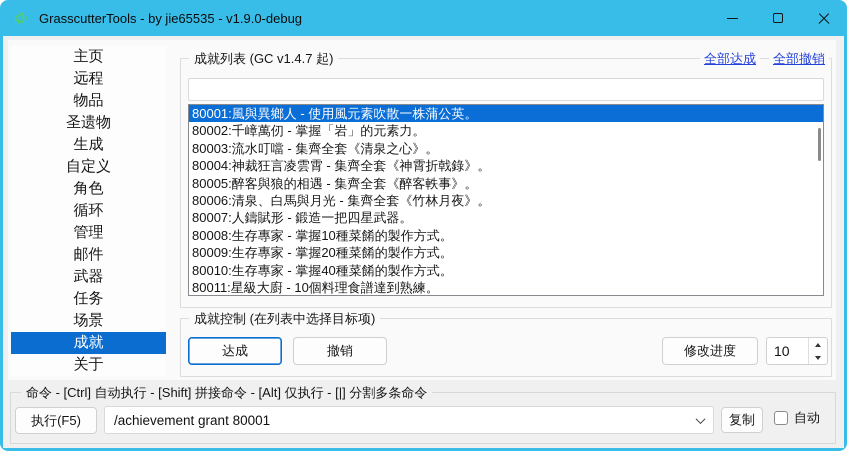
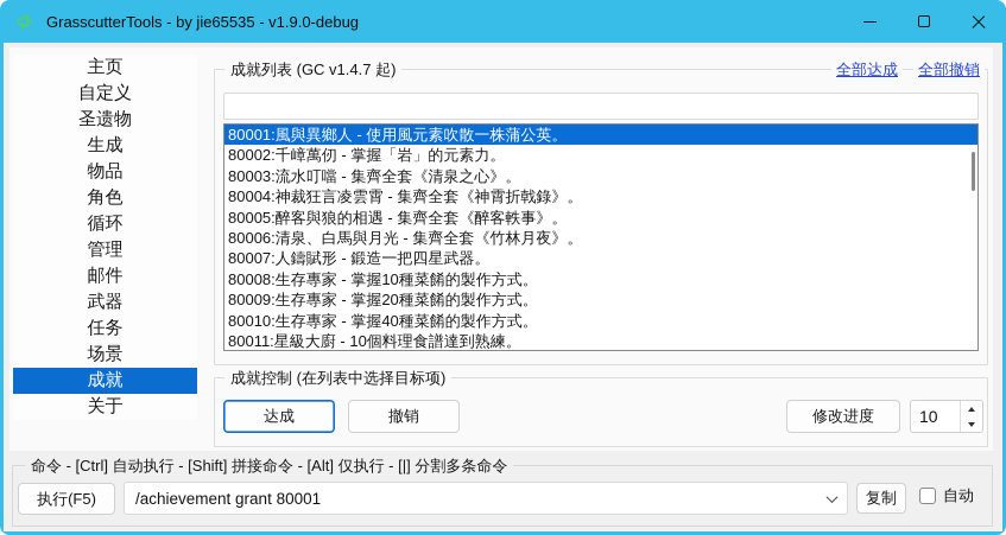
  GrasscutterTools - by jie65535 - v1.9.0-debug
  主页
- 远程
- 物品
+ 自定义
  圣遗物
  生成
- 自定义
+ 物品
  角色
  循环
  管理
  邮件
  武器
  任务
  场景
  成就
  关于
  成就列表 (GC v1.4.7 起)
  全部达成
  全部撤销
  80001:風與異鄉人 - 使用風元素吹散一株蒲公英。
  80002:千嶂萬仞 - 掌握「岩」的元素力。
  80003:流水叮噹 - 集齊全套《清泉之心》。
  80004:神裁狂言凌雲霄 - 集齊全套《神霄折戟錄》。
  80005:醉客與狼的相遇 - 集齊全套《醉客軼事》。
  80006:清泉、白馬與月光 - 集齊全套《竹林月夜》。
  80007:人鑄賦形 - 鍛造一把四星武器。
  80008:生存專家 - 掌握10種菜餚的製作方式。
  80009:生存專家 - 掌握20種菜餚的製作方式。
  80010:生存專家 - 掌握40種菜餚的製作方式。
  80011:星級大廚 - 10個料理食譜達到熟練。
  成就控制 (在列表中选择目标项)
  达成
  撤销
  修改进度
  10
  命令 - [Ctrl] 自动执行 - [Shift] 拼接命令 - [Alt] 仅执行 - [|] 分割多条命令
  执行(F5)
  /achievement grant 80001
  复制
  自动
